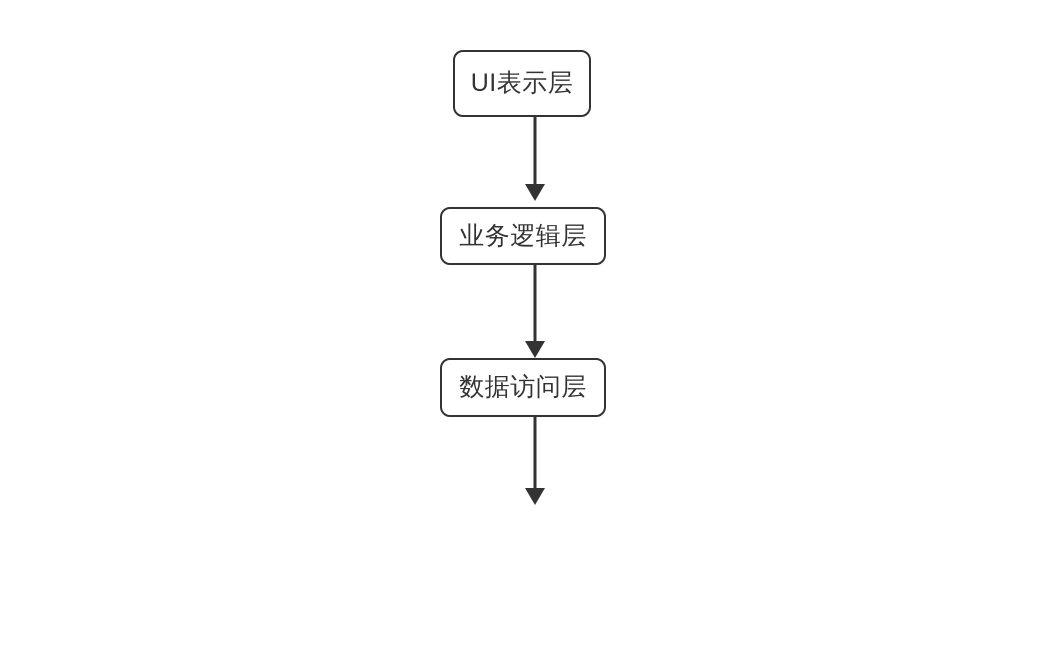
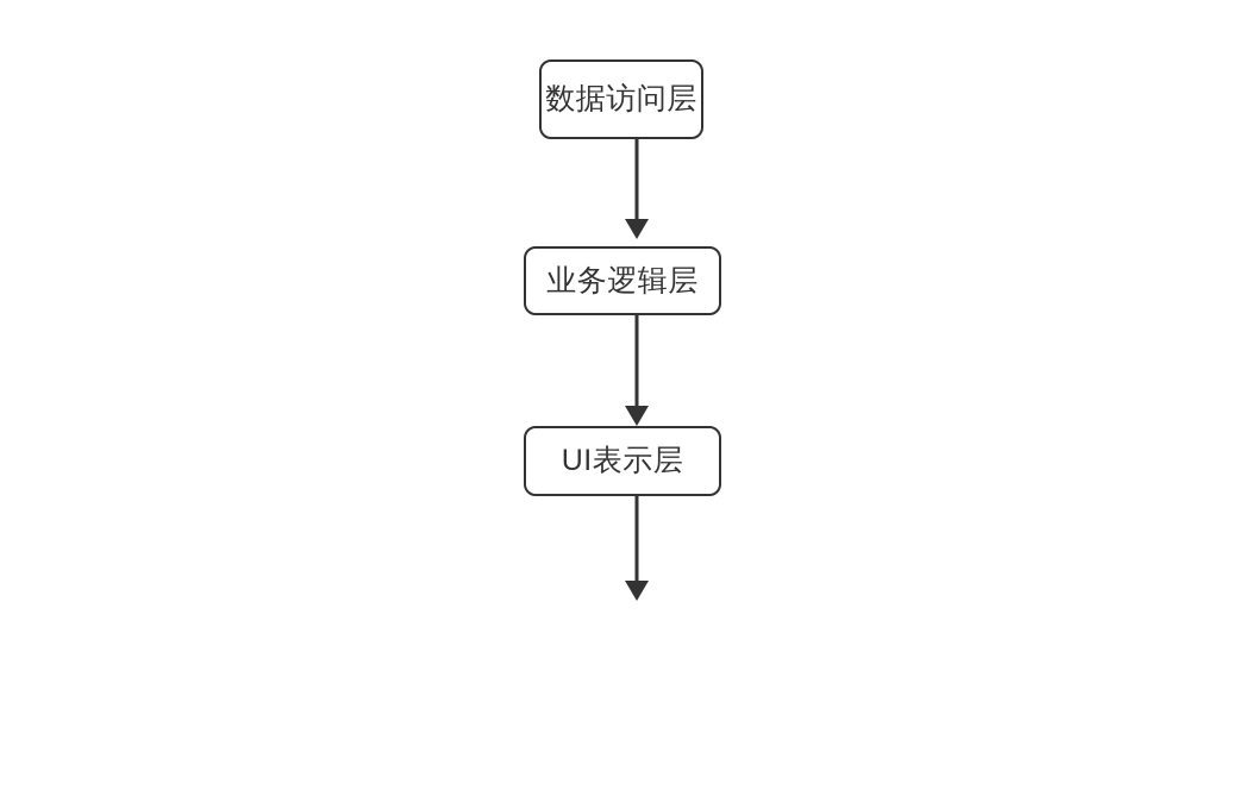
- UI表示层
+ 数据访问层
  业务逻辑层
- 数据访问层
+ UI表示层
